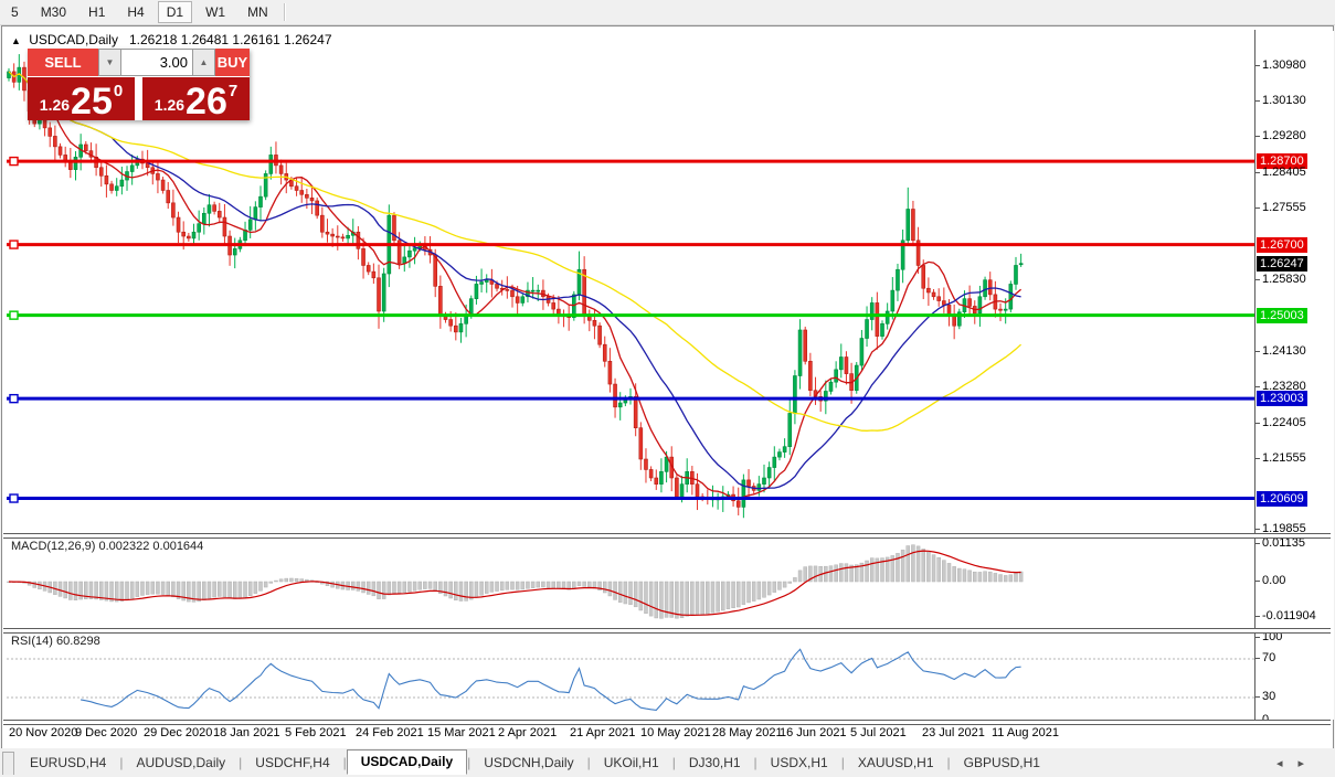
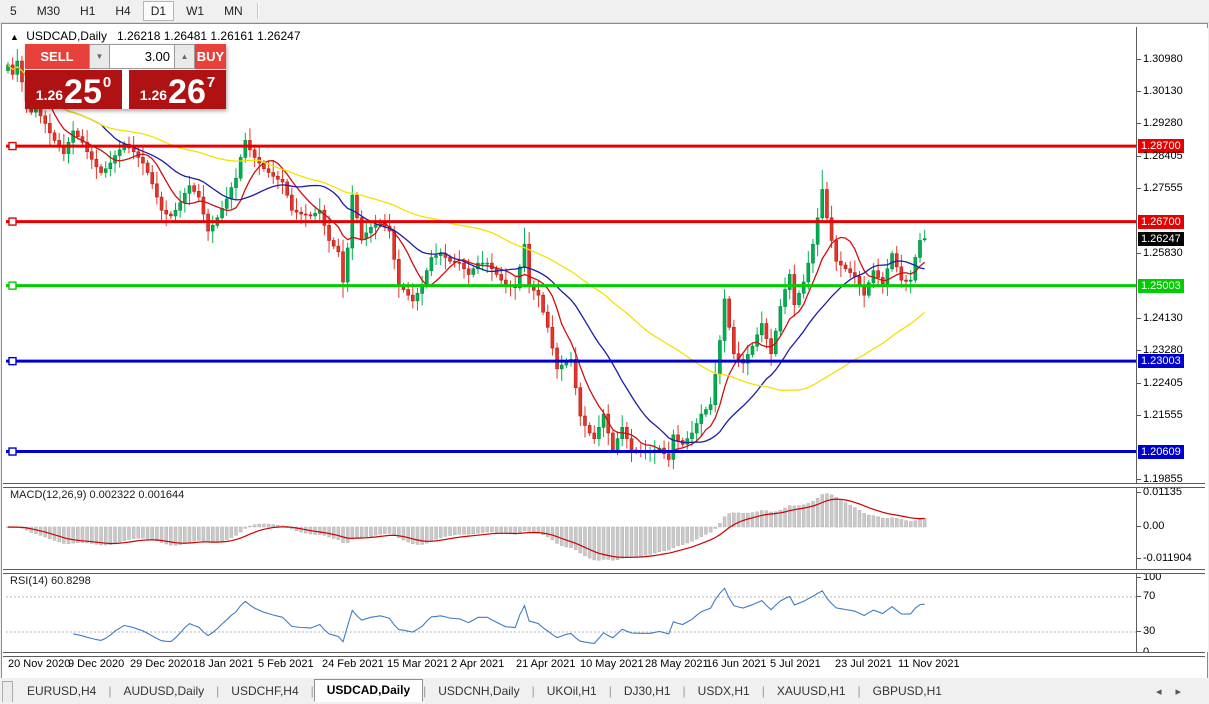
  5
  M30
  H1
  H4
  D1
  W1
  MN
  ▲ USDCAD,Daily 1.26218 1.26481 1.26161 1.26247
  1.28700
  1.26700
  1.25003
  1.23003
  1.20609
  1.30980
  1.30130
  1.29280
  1.28405
  1.27555
  1.25830
  1.24130
  1.23280
  1.22405
  1.21555
  1.19855
  1.26247
  0.01135
  0.00
  -0.011904
  100
  70
  30
  MACD(12,26,9) 0.002322 0.001644
  RSI(14) 60.8298
  SELL
  ▼
  3.00
  ▲
  BUY
  1.26
  25
  0
  1.26
  26
  7
  20 Nov 2020
  9 Dec 2020
  29 Dec 2020
  18 Jan 2021
  5 Feb 2021
  24 Feb 2021
  15 Mar 2021
  2 Apr 2021
  21 Apr 2021
  10 May 2021
  28 May 2021
  16 Jun 2021
  5 Jul 2021
  23 Jul 2021
- 11 Aug 2021
+ 11 Nov 2021
  EURUSD,H4
  |
  AUDUSD,Daily
  |
  USDCHF,H4
  |
  USDCAD,Daily
  |
  USDCNH,Daily
  |
  UKOil,H1
  |
  DJ30,H1
  |
  USDX,H1
  |
  XAUUSD,H1
  |
  GBPUSD,H1
  ◂▸
